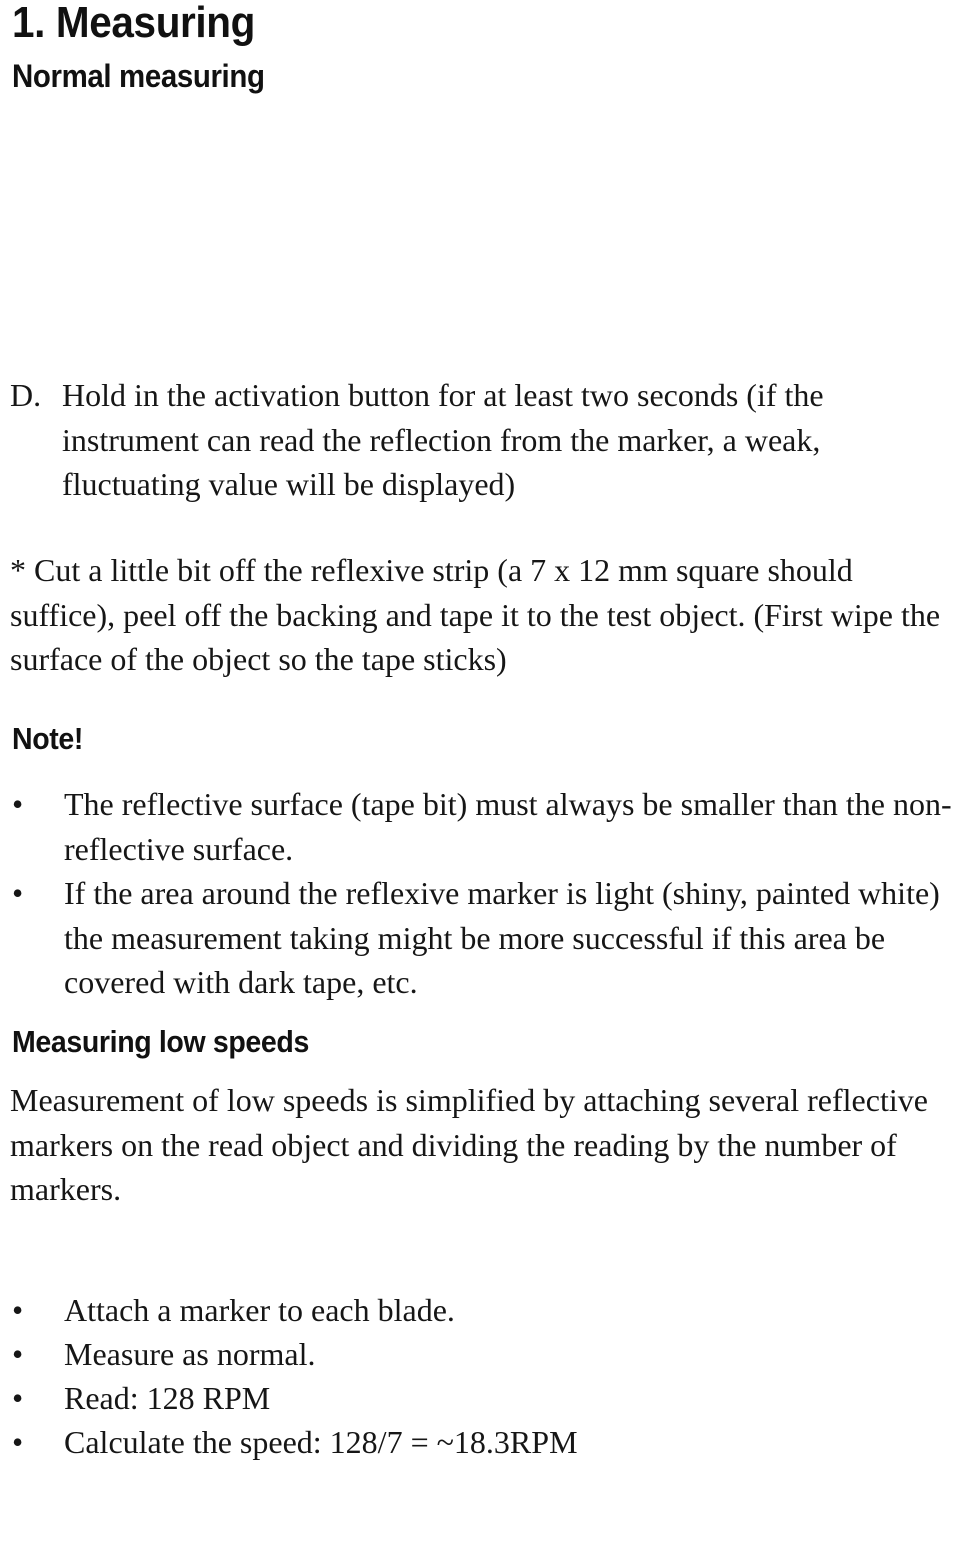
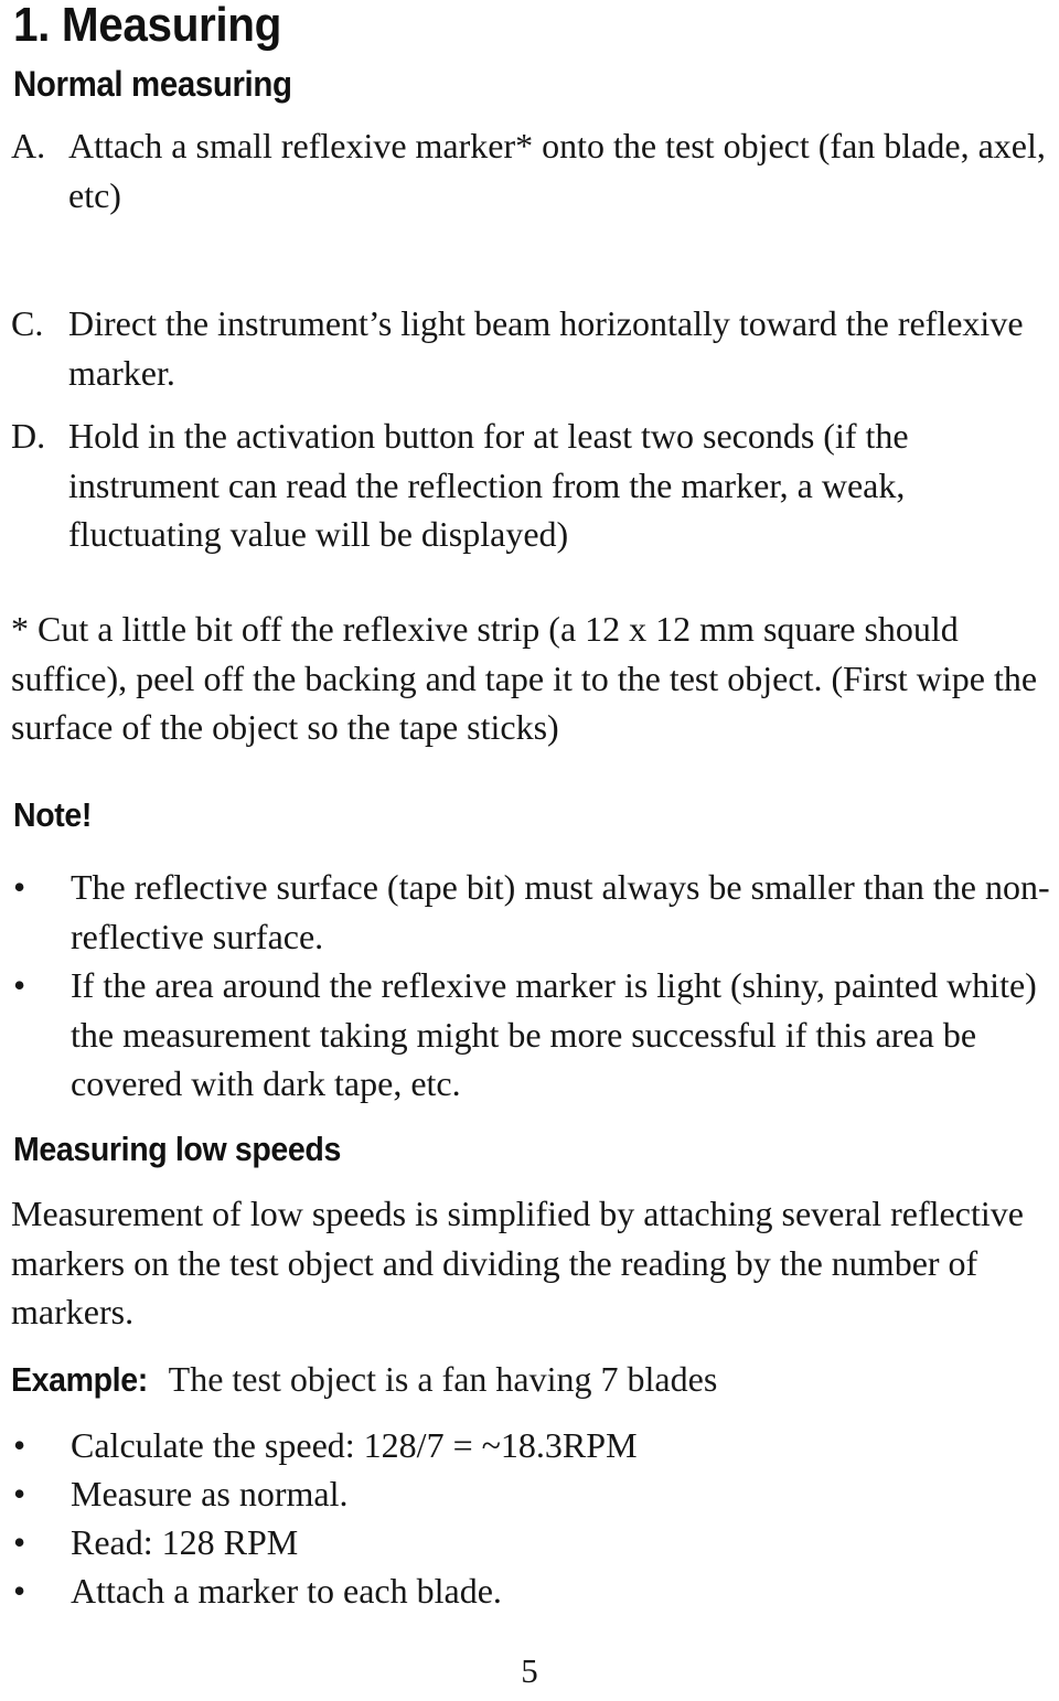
  1. Measuring
  Normal measuring
+ A.
+ Attach a small reflexive marker* onto the test object (fan blade, axel, etc)
+ C.
+ Direct the instrument’s light beam horizontally toward the reflexive marker.
  D.
  Hold in the activation button for at least two seconds (if the instrument can read the reflection from the marker, a weak, fluctuating value will be displayed)
- * Cut a little bit off the reflexive strip (a 7 x 12 mm square should suffice), peel off the backing and tape it to the test object. (First wipe the surface of the object so the tape sticks)
+ * Cut a little bit off the reflexive strip (a 12 x 12 mm square should suffice), peel off the backing and tape it to the test object. (First wipe the surface of the object so the tape sticks)
  Note!
  •
  The reflective surface (tape bit) must always be smaller than the non-reflective surface.
  •
  If the area around the reflexive marker is light (shiny, painted white) the measurement taking might be more successful if this area be covered with dark tape, etc.
  Measuring low speeds
- Measurement of low speeds is simplified by attaching several reflective markers on the read object and dividing the reading by the number of markers.
+ Measurement of low speeds is simplified by attaching several reflective markers on the test object and dividing the reading by the number of markers.
+ Example: The test object is a fan having 7 blades
  •
- Attach a marker to each blade.
+ Calculate the speed: 128/7 = ~18.3RPM
  •
  Measure as normal.
  •
  Read: 128 RPM
  •
- Calculate the speed: 128/7 = ~18.3RPM
+ Attach a marker to each blade.
+ 5
